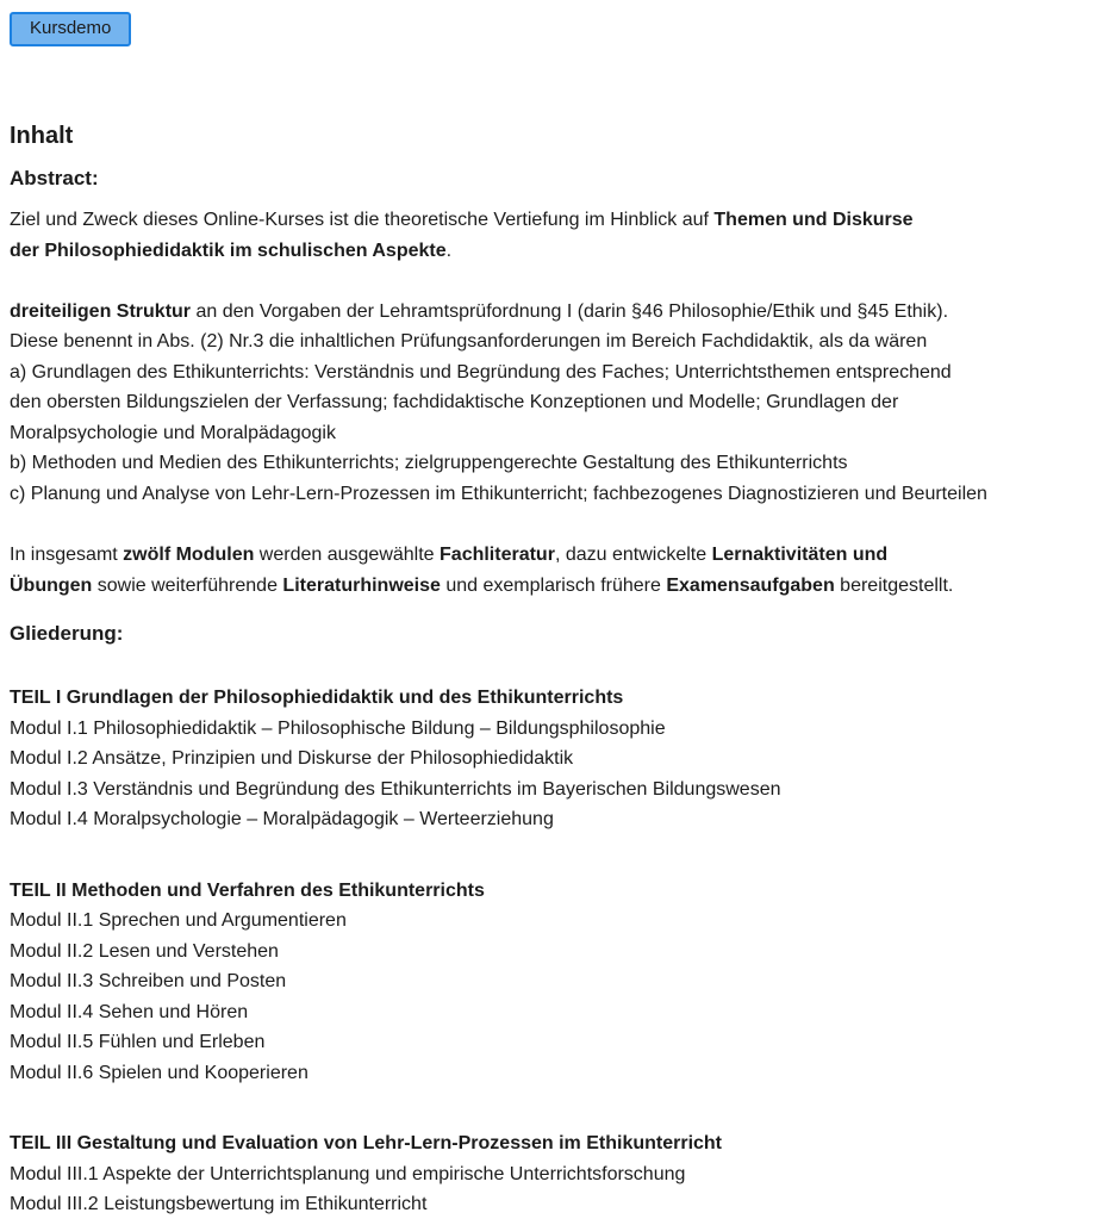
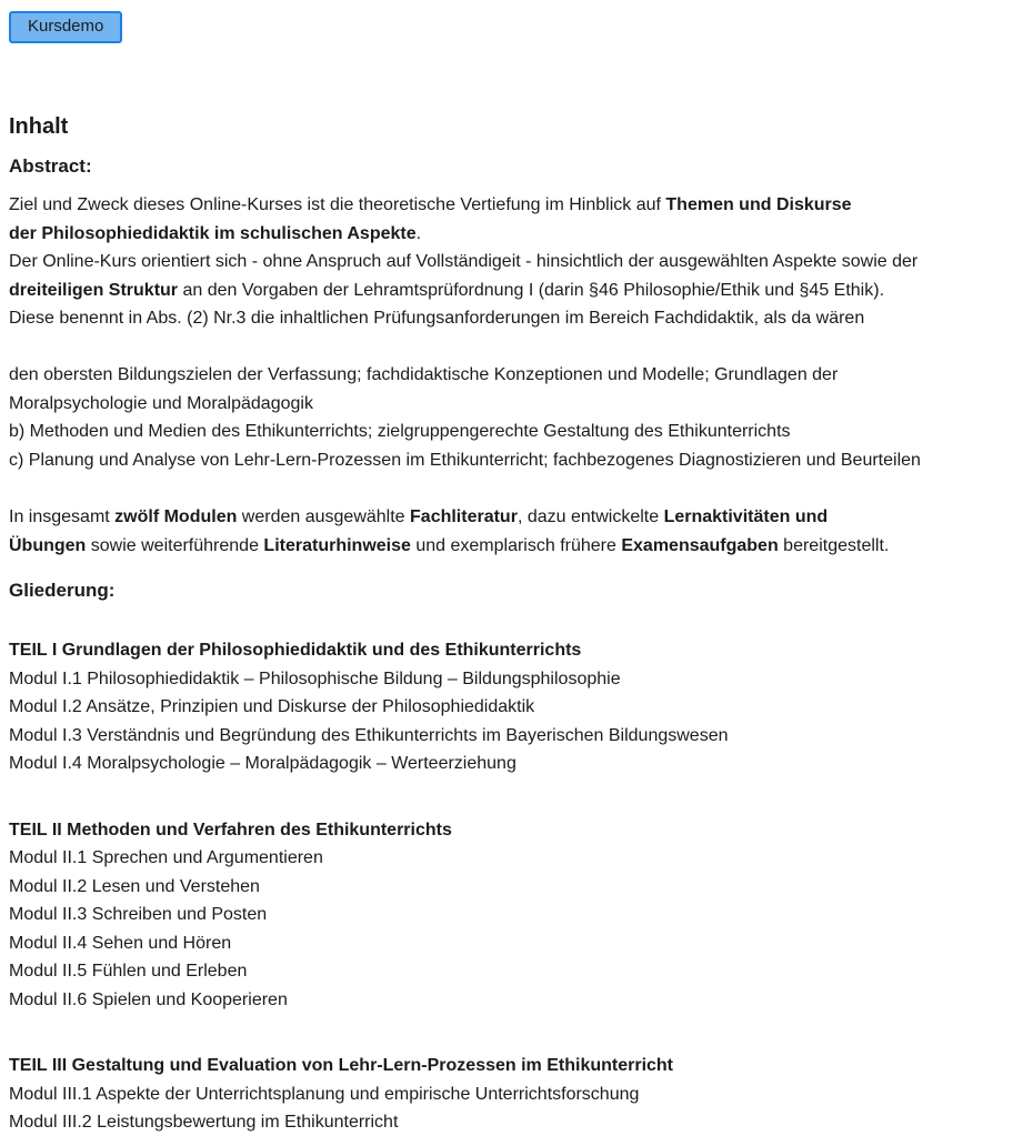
  Kursdemo
  Inhalt
  Abstract:
  Ziel und Zweck dieses Online-Kurses ist die theoretische Vertiefung im Hinblick auf Themen und Diskurse
  der Philosophiedidaktik im schulischen Aspekte.
+ Der Online-Kurs orientiert sich - ohne Anspruch auf Vollständigeit - hinsichtlich der ausgewählten Aspekte sowie der
  dreiteiligen Struktur an den Vorgaben der Lehramtsprüfordnung I (darin §46 Philosophie/Ethik und §45 Ethik).
  Diese benennt in Abs. (2) Nr.3 die inhaltlichen Prüfungsanforderungen im Bereich Fachdidaktik, als da wären
- a) Grundlagen des Ethikunterrichts: Verständnis und Begründung des Faches; Unterrichtsthemen entsprechend
  den obersten Bildungszielen der Verfassung; fachdidaktische Konzeptionen und Modelle; Grundlagen der
  Moralpsychologie und Moralpädagogik
  b) Methoden und Medien des Ethikunterrichts; zielgruppengerechte Gestaltung des Ethikunterrichts
  c) Planung und Analyse von Lehr-Lern-Prozessen im Ethikunterricht; fachbezogenes Diagnostizieren und Beurteilen
  In insgesamt zwölf Modulen werden ausgewählte Fachliteratur, dazu entwickelte Lernaktivitäten und
  Übungen sowie weiterführende Literaturhinweise und exemplarisch frühere Examensaufgaben bereitgestellt.
  Gliederung:
  TEIL I Grundlagen der Philosophiedidaktik und des Ethikunterrichts
  Modul I.1 Philosophiedidaktik – Philosophische Bildung – Bildungsphilosophie
  Modul I.2 Ansätze, Prinzipien und Diskurse der Philosophiedidaktik
  Modul I.3 Verständnis und Begründung des Ethikunterrichts im Bayerischen Bildungswesen
  Modul I.4 Moralpsychologie – Moralpädagogik – Werteerziehung
  TEIL II Methoden und Verfahren des Ethikunterrichts
  Modul II.1 Sprechen und Argumentieren
  Modul II.2 Lesen und Verstehen
  Modul II.3 Schreiben und Posten
  Modul II.4 Sehen und Hören
  Modul II.5 Fühlen und Erleben
  Modul II.6 Spielen und Kooperieren
  TEIL III Gestaltung und Evaluation von Lehr-Lern-Prozessen im Ethikunterricht
  Modul III.1 Aspekte der Unterrichtsplanung und empirische Unterrichtsforschung
  Modul III.2 Leistungsbewertung im Ethikunterricht
